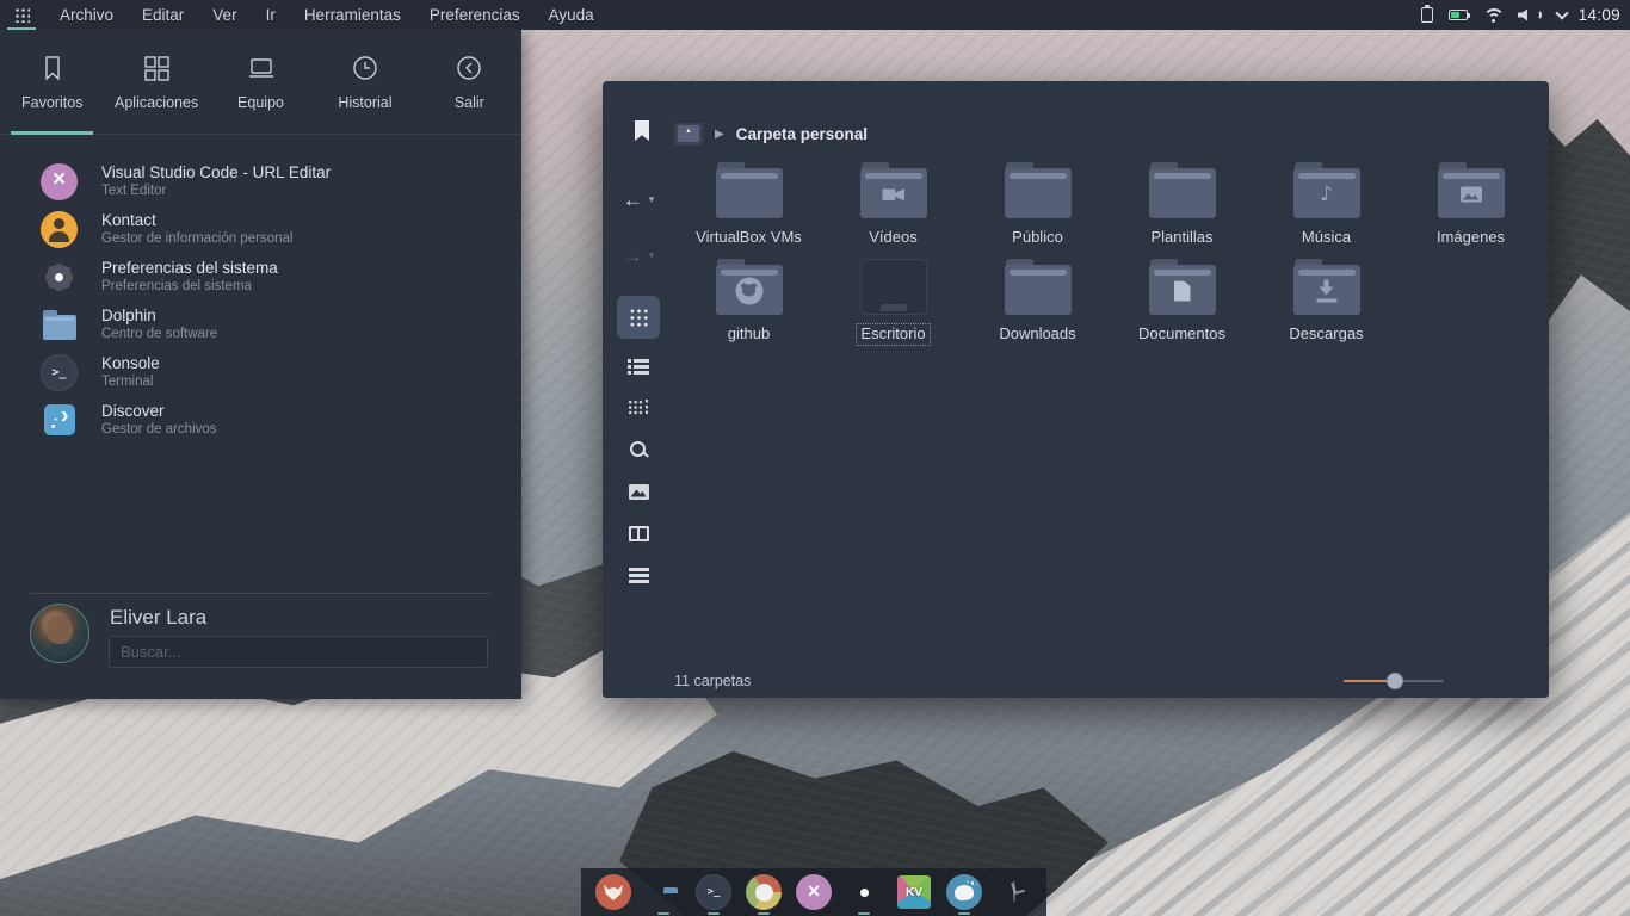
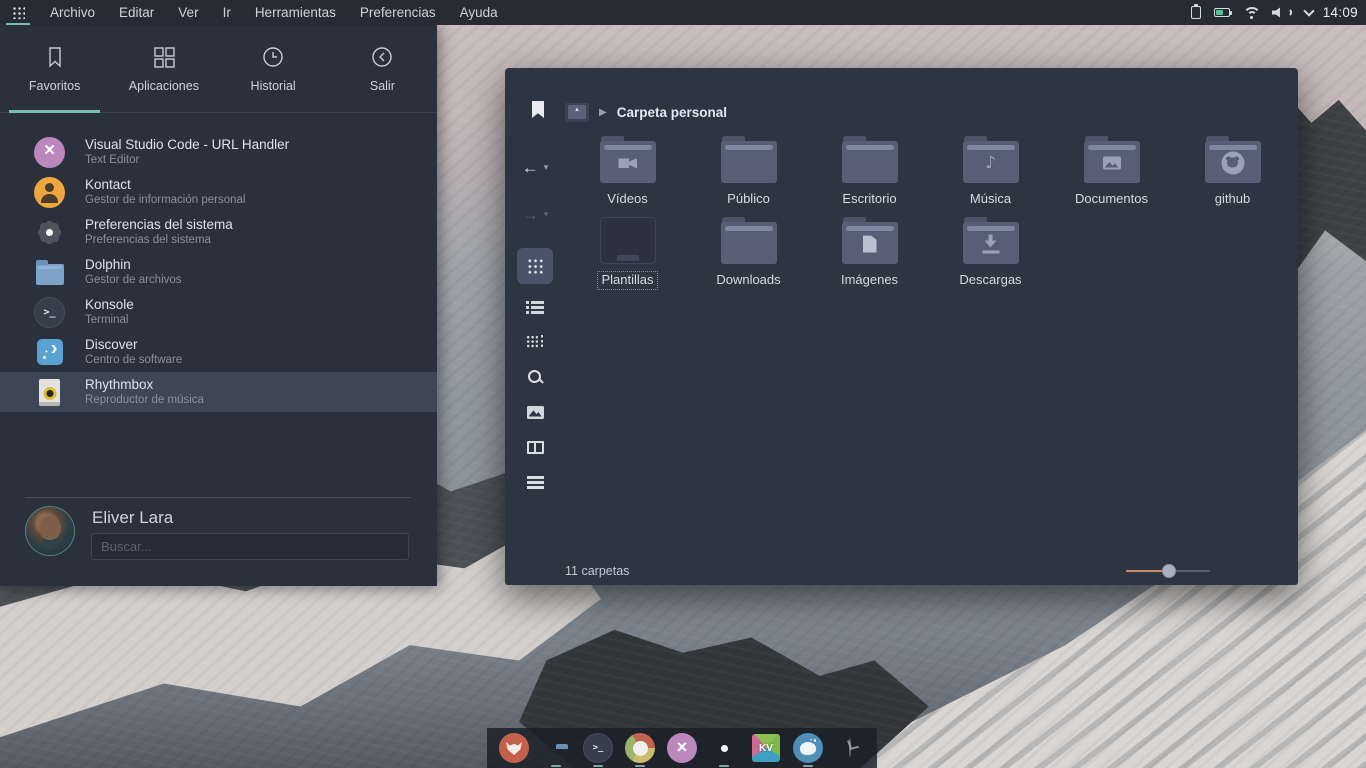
  ▶
  Carpeta personal
  ←
  ▾
  →
  ▾
- VirtualBox VMs
  Vídeos
  Público
- Plantillas
+ Escritorio
  Música
- Imágenes
+ Documentos
  github
- Escritorio
+ Plantillas
  Downloads
- Documentos
+ Imágenes
  Descargas
  11 carpetas
  Favoritos
  Aplicaciones
- Equipo
  Historial
  Salir
- Visual Studio Code - URL Editar
+ Visual Studio Code - URL Handler
  Text Editor
  Kontact
  Gestor de información personal
  Preferencias del sistema
  Preferencias del sistema
  Dolphin
- Centro de software
+ Gestor de archivos
  Konsole
  Terminal
  Discover
- Gestor de archivos
+ Centro de software
+ Rhythmbox
+ Reproductor de música
  Eliver Lara
  Buscar...
  Archivo
  Editar
  Ver
  Ir
  Herramientas
  Preferencias
  Ayuda
  14:09
